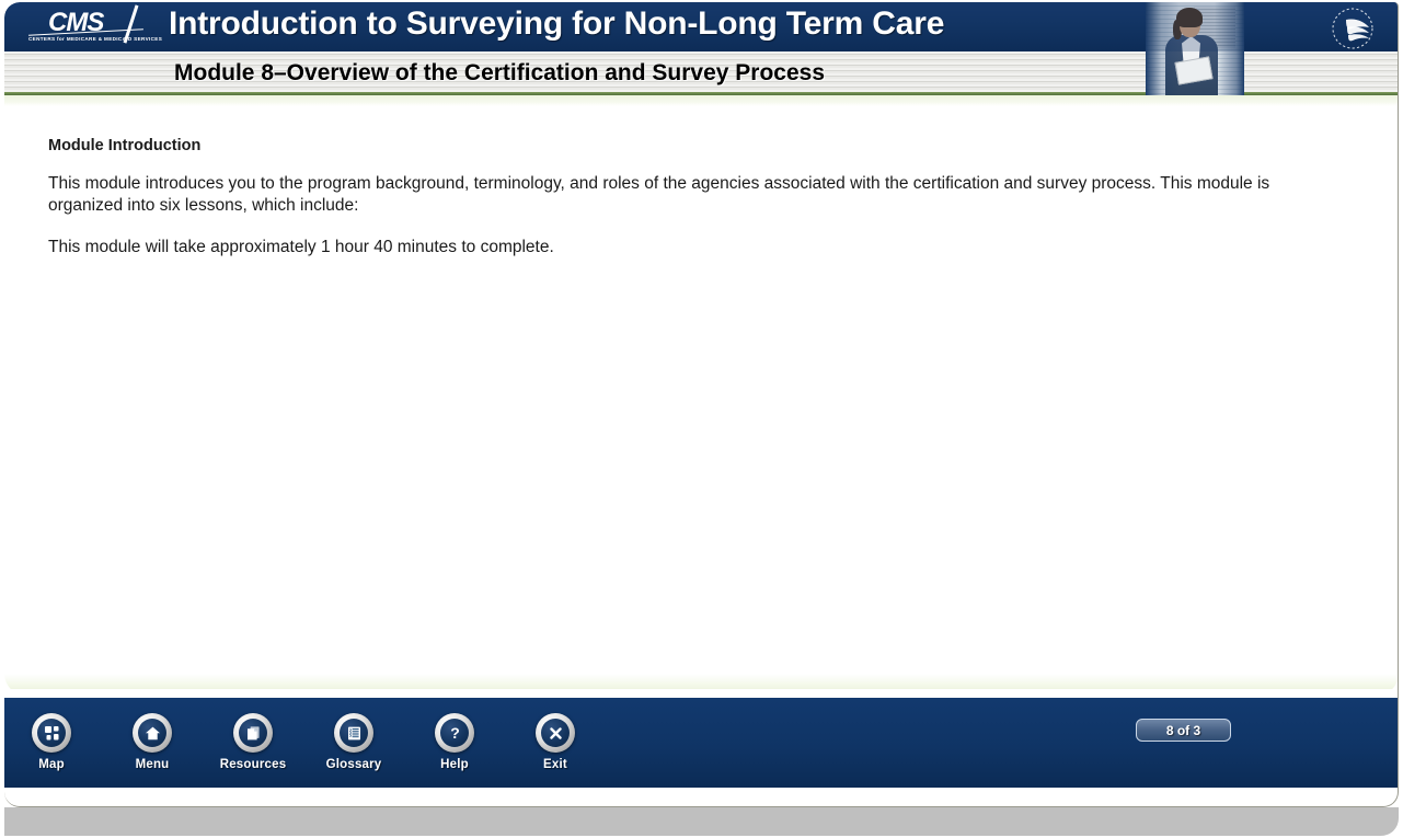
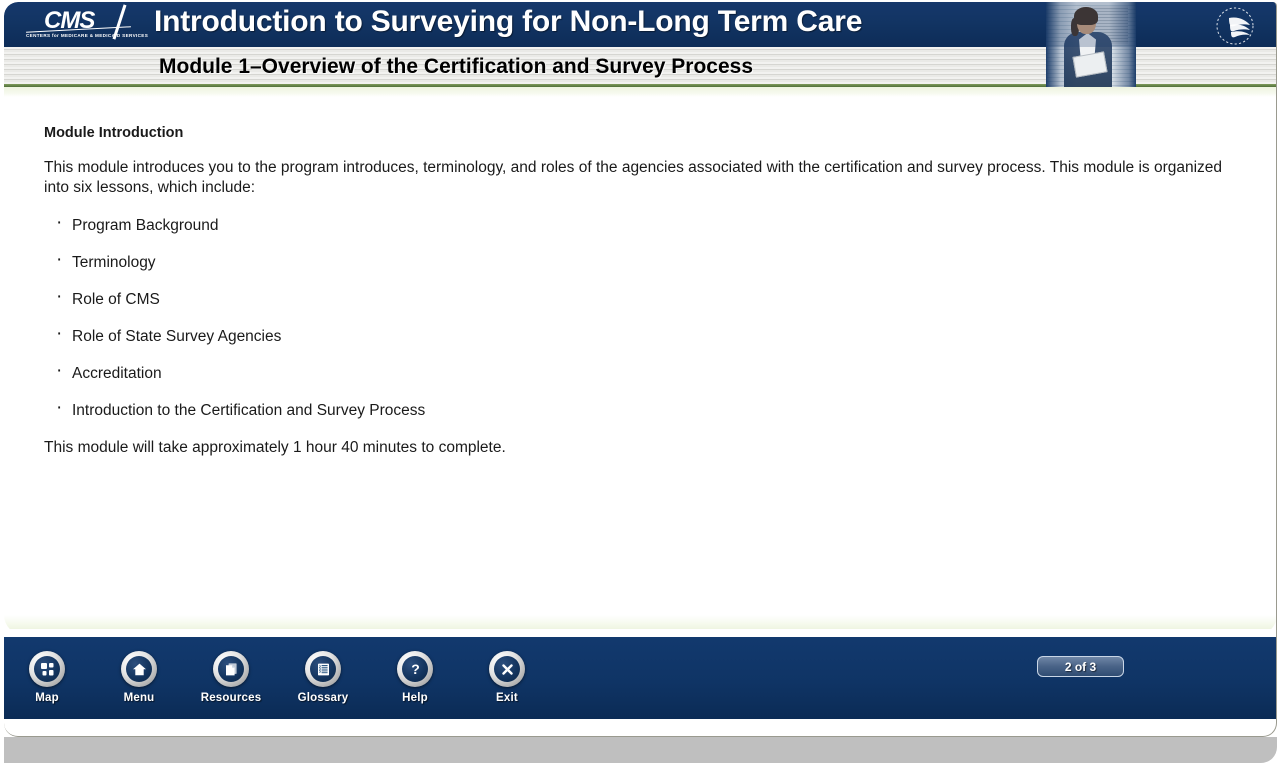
  CMS
  Introduction to Surveying for Non-Long Term Care
- Module 8–Overview of the Certification and Survey Process
+ Module 1–Overview of the Certification and Survey Process
  Module Introduction
- This module introduces you to the program background, terminology, and roles of the agencies associated with the certification and survey process. This module is organized into six lessons, which include:
+ This module introduces you to the program introduces, terminology, and roles of the agencies associated with the certification and survey process. This module is organized into six lessons, which include:
+ Program Background
+ Terminology
+ Role of CMS
+ Role of State Survey Agencies
+ Accreditation
+ Introduction to the Certification and Survey Process
  This module will take approximately 1 hour 40 minutes to complete.
  Map
  Menu
  Resources
  Glossary
  ?
  Help
  Exit
- 8 of 3
+ 2 of 3
